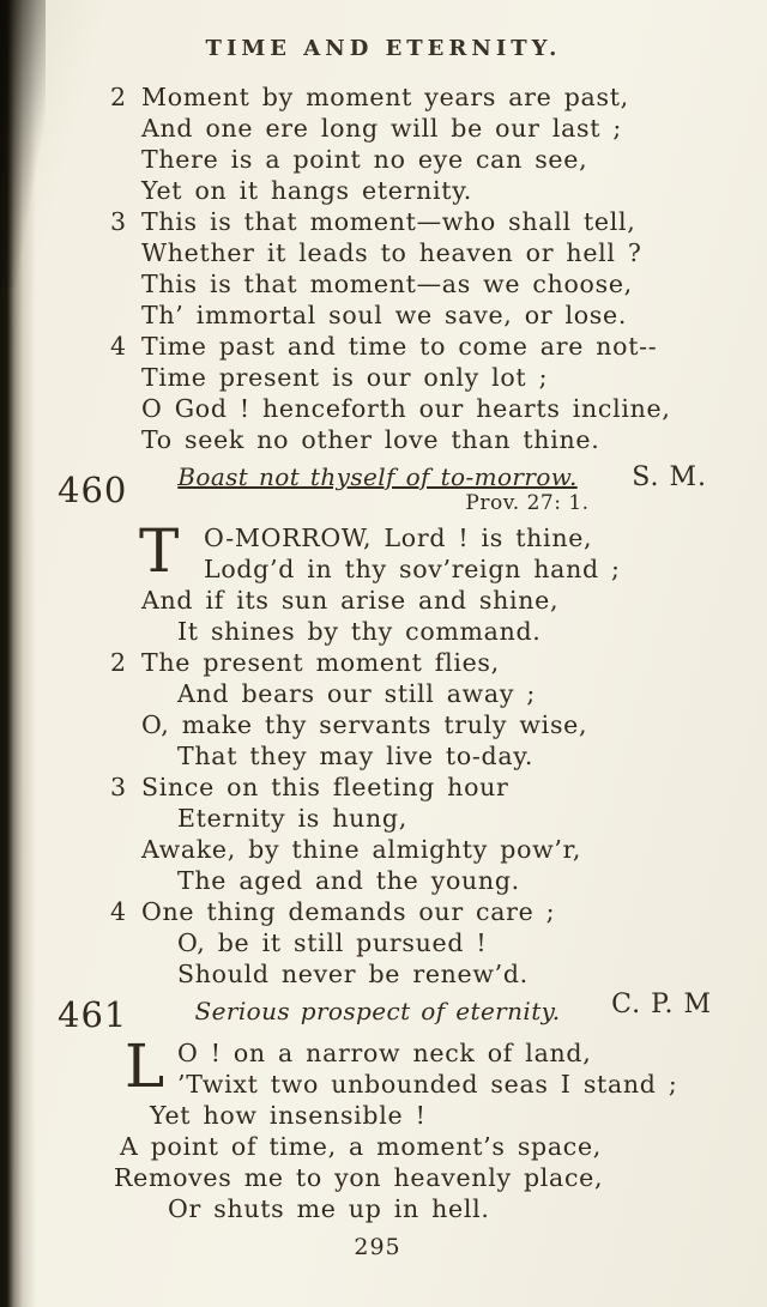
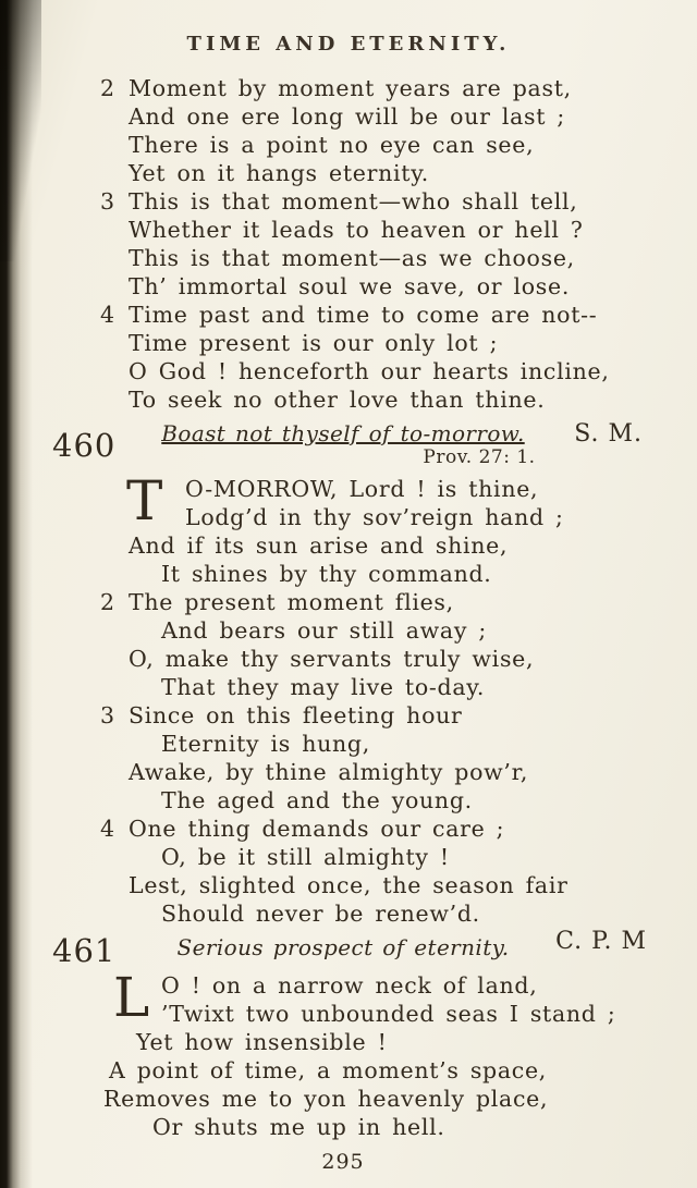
  TIME AND ETERNITY.
  2 Moment by moment years are past,
  And one ere long will be our last ;
  There is a point no eye can see,
  Yet on it hangs eternity.
  3 This is that moment—who shall tell,
  Whether it leads to heaven or hell ?
  This is that moment—as we choose,
  Th’ immortal soul we save, or lose.
  4 Time past and time to come are not--
  Time present is our only lot ;
  O God ! henceforth our hearts incline,
  To seek no other love than thine.
  460
  Boast not thyself of to-morrow.
  Prov. 27: 1.
  S. M.
  T
  O-MORROW, Lord ! is thine,
  Lodg’d in thy sov’reign hand ;
  And if its sun arise and shine,
  It shines by thy command.
  2 The present moment flies,
  And bears our still away ;
  O, make thy servants truly wise,
  That they may live to-day.
  3 Since on this fleeting hour
  Eternity is hung,
  Awake, by thine almighty pow’r,
  The aged and the young.
  4 One thing demands our care ;
- O, be it still pursued !
+ O, be it still almighty !
+ Lest, slighted once, the season fair
  Should never be renew’d.
  461
  Serious prospect of eternity.
  C. P. M
  L
  O ! on a narrow neck of land,
  ’Twixt two unbounded seas I stand ;
  Yet how insensible !
  A point of time, a moment’s space,
  Removes me to yon heavenly place,
  Or shuts me up in hell.
  295
